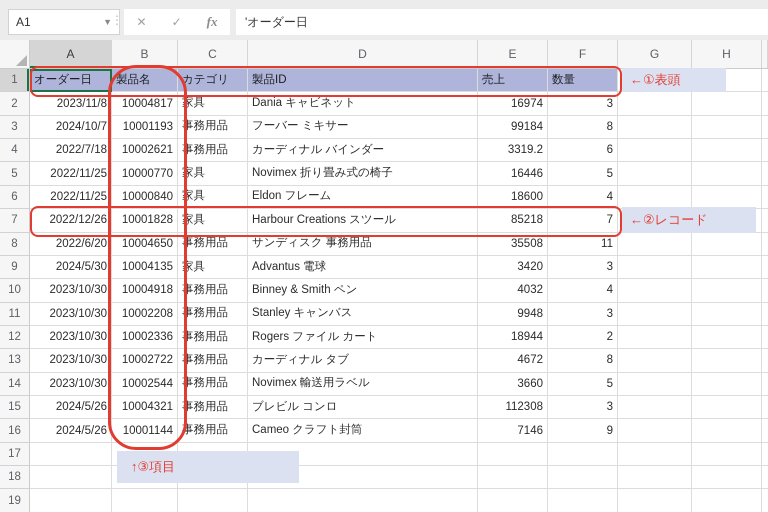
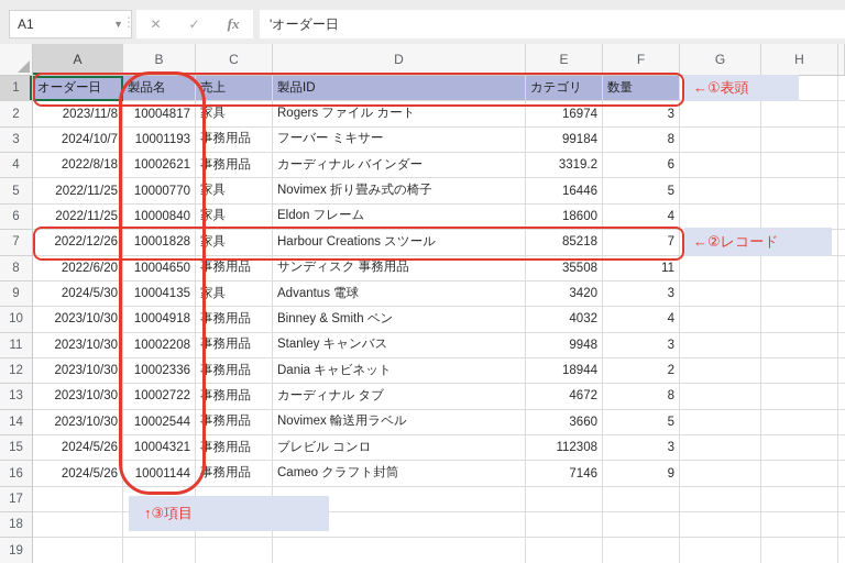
  A1
  ▼
  ⋮
  ✕
  ✓
  fx
  'オーダー日
  A
  B
  C
  D
  E
  F
  G
  H
  1
  オーダー日
  製品名
- カテゴリ
+ 売上
  製品ID
- 売上
+ カテゴリ
  数量
  2
  2023/11/8
  10004817
  家具
- Dania キャビネット
+ Rogers ファイル カート
  16974
  3
  3
  2024/10/7
  10001193
  事務用品
  フーバー ミキサー
  99184
  8
  4
- 2022/7/18
+ 2022/8/18
  10002621
  事務用品
  カーディナル バインダー
  3319.2
  6
  5
  2022/11/25
  10000770
  家具
  Novimex 折り畳み式の椅子
  16446
  5
  6
  2022/11/25
  10000840
  家具
  Eldon フレーム
  18600
  4
  7
  2022/12/26
  10001828
  家具
  Harbour Creations スツール
  85218
  7
  8
  2022/6/20
  10004650
  事務用品
  サンディスク 事務用品
  35508
  11
  9
  2024/5/30
  10004135
  家具
  Advantus 電球
  3420
  3
  10
  2023/10/30
  10004918
  事務用品
  Binney & Smith ペン
  4032
  4
  11
  2023/10/30
  10002208
  事務用品
  Stanley キャンバス
  9948
  3
  12
  2023/10/30
  10002336
  事務用品
- Rogers ファイル カート
+ Dania キャビネット
  18944
  2
  13
  2023/10/30
  10002722
  事務用品
  カーディナル タブ
  4672
  8
  14
  2023/10/30
  10002544
  事務用品
  Novimex 輸送用ラベル
  3660
  5
  15
  2024/5/26
  10004321
  事務用品
  ブレビル コンロ
  112308
  3
  16
  2024/5/26
  10001144
  事務用品
  Cameo クラフト封筒
  7146
  9
  17
  18
  19
  ←①表頭
  ←②レコード
  ↑③項目
